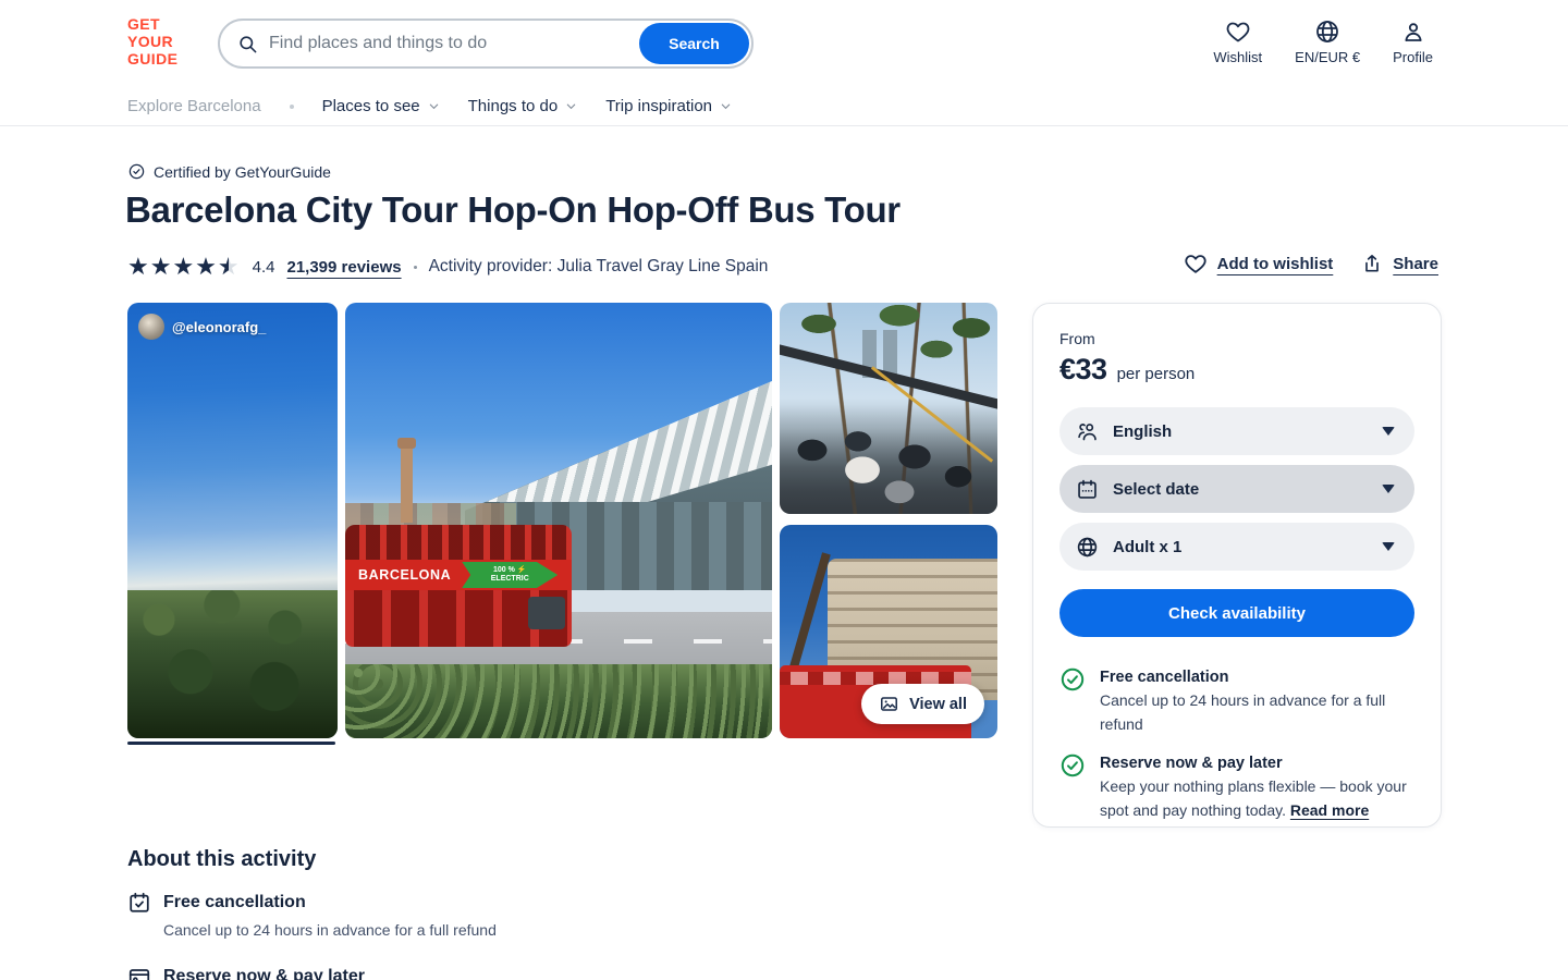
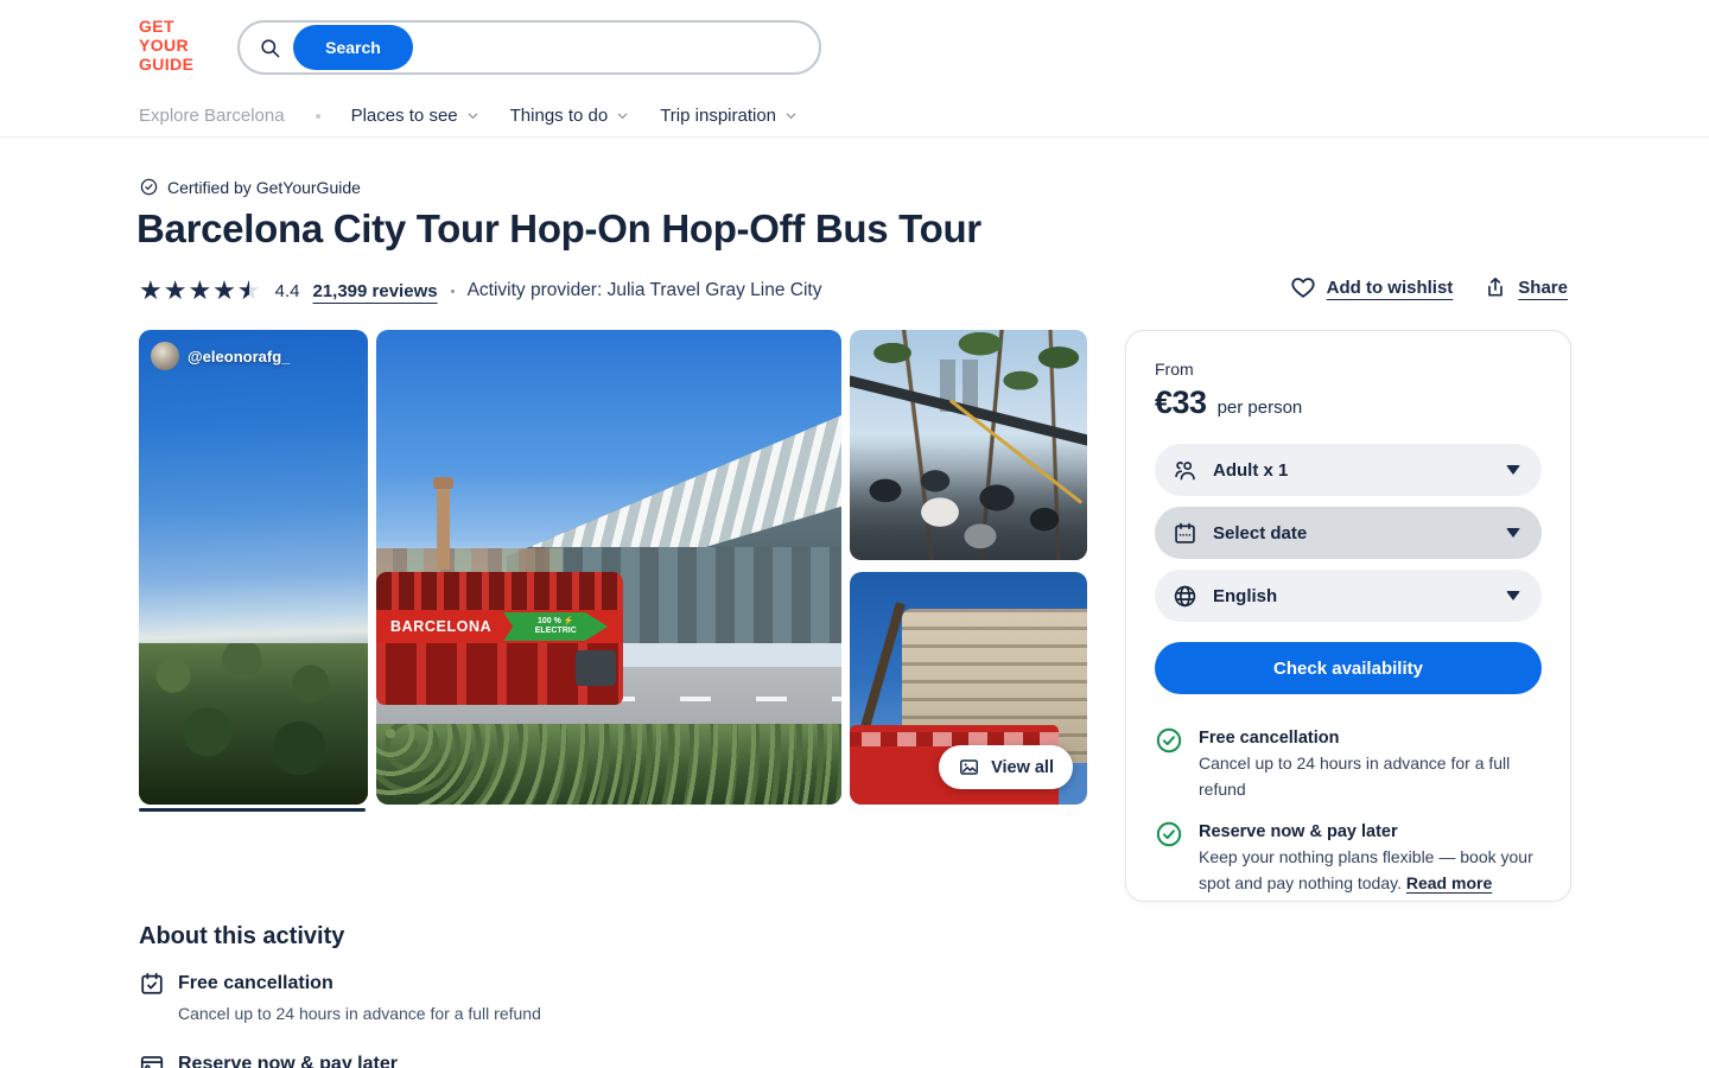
  GET
  YOUR
  GUIDE
- Find places and things to do
  Search
- Wishlist
- EN/EUR €
- Profile
  Explore Barcelona
  Places to see
  Things to do
  Trip inspiration
  Certified by GetYourGuide
  Barcelona City Tour Hop-On Hop-Off Bus Tour
  ★★★★★
  ★★★★
  4.4
  21,399 reviews
- Activity provider: Julia Travel Gray Line Spain
+ Activity provider: Julia Travel Gray Line City
  Add to wishlist
  Share
  @eleonorafg_
  BARCELONA
  View all
  About this activity
  Free cancellation
  Cancel up to 24 hours in advance for a full refund
  Reserve now & pay later
  From
  €33
  per person
- English
+ Adult x 1
  Select date
- Adult x 1
+ English
  Check availability
  Free cancellation
  Cancel up to 24 hours in advance for a full refund
  Reserve now & pay later
  Keep your nothing plans flexible — book your spot and pay nothing today. Read more
